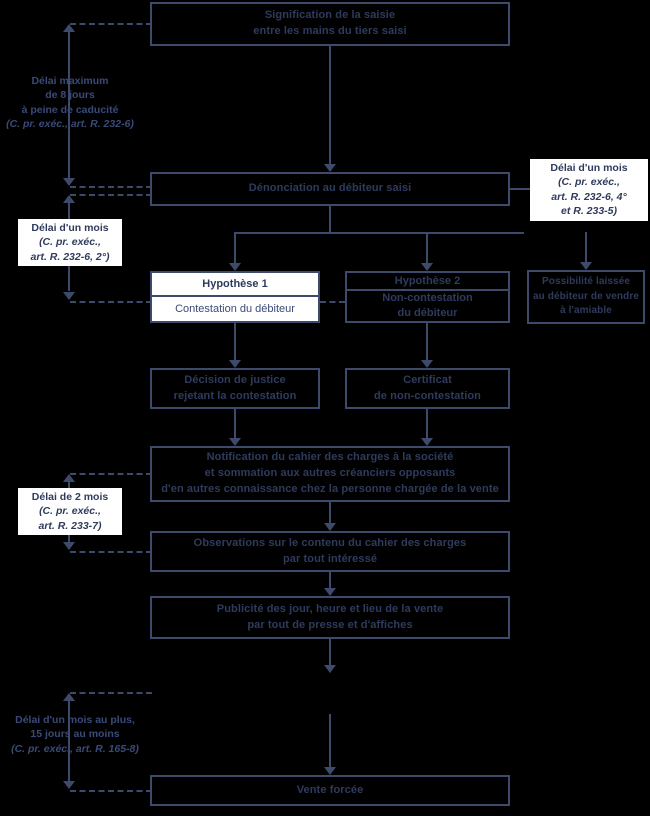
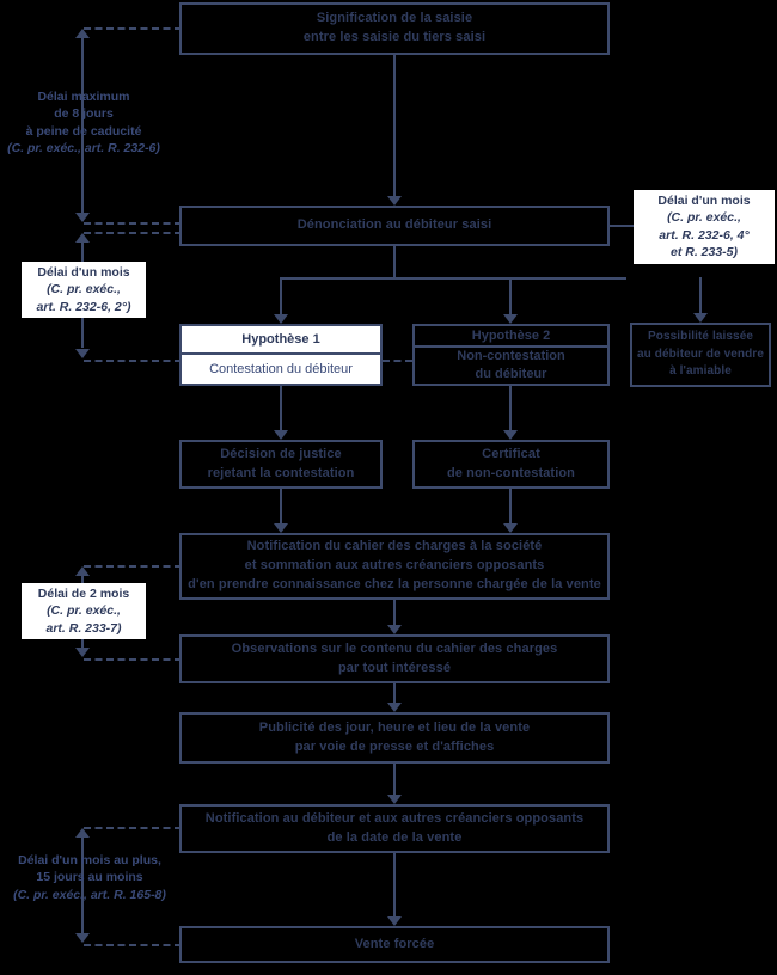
  Signification de la saisie
- entre les mains du tiers saisi
+ entre les saisie du tiers saisi
  Dénonciation au débiteur saisi
  Hypothèse 1
  Contestation du débiteur
  Hypothèse 2
  Non-contestation
  du débiteur
  Possibilité laissée
  au débiteur de vendre
  à l'amiable
  Décision de justice
  rejetant la contestation
  Certificat
  de non-contestation
  Notification du cahier des charges à la société
  et sommation aux autres créanciers opposants
- d'en autres connaissance chez la personne chargée de la vente
+ d'en prendre connaissance chez la personne chargée de la vente
  Observations sur le contenu du cahier des charges
  par tout intéressé
  Publicité des jour, heure et lieu de la vente
- par tout de presse et d'affiches
+ par voie de presse et d'affiches
+ Notification au débiteur et aux autres créanciers opposants
+ de la date de la vente
  Vente forcée
  Délai maximum
  de 8 jours
  à peine de caducité
  (C. pr. exéc., art. R. 232-6)
  Délai d'un mois
  (C. pr. exéc.,
  art. R. 232-6, 2°)
  Délai de 2 mois
  (C. pr. exéc.,
  art. R. 233-7)
  Délai d'un mois au plus,
  15 jours au moins
  (C. pr. exéc., art. R. 165-8)
  Délai d'un mois
  (C. pr. exéc.,
  art. R. 232-6, 4°
  et R. 233-5)
